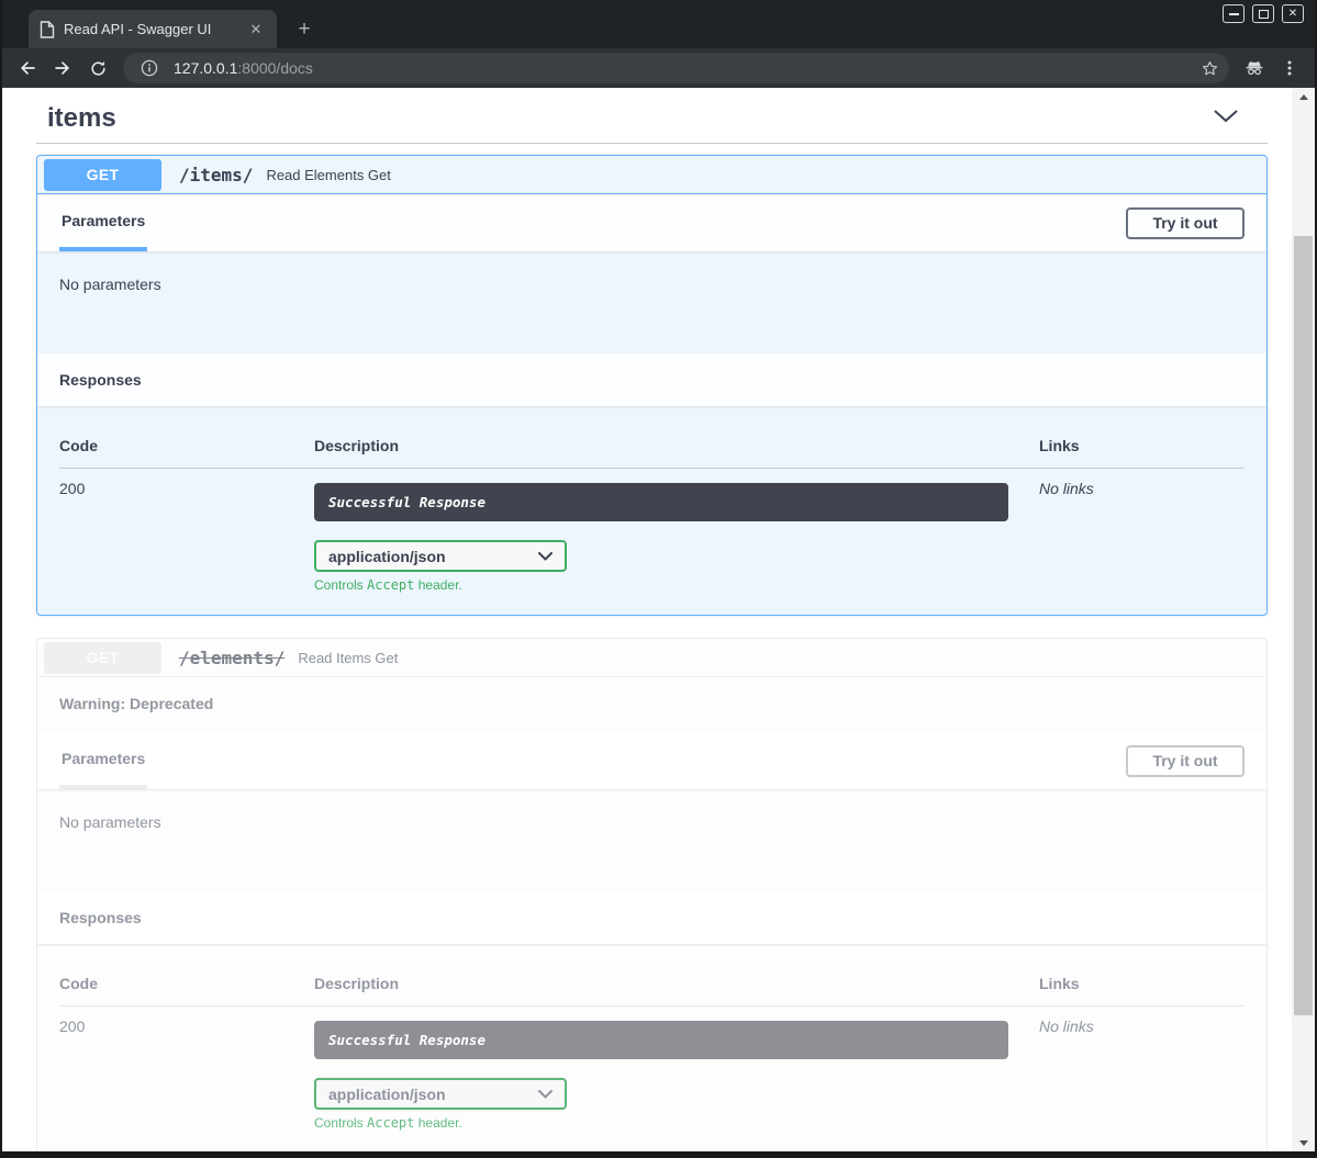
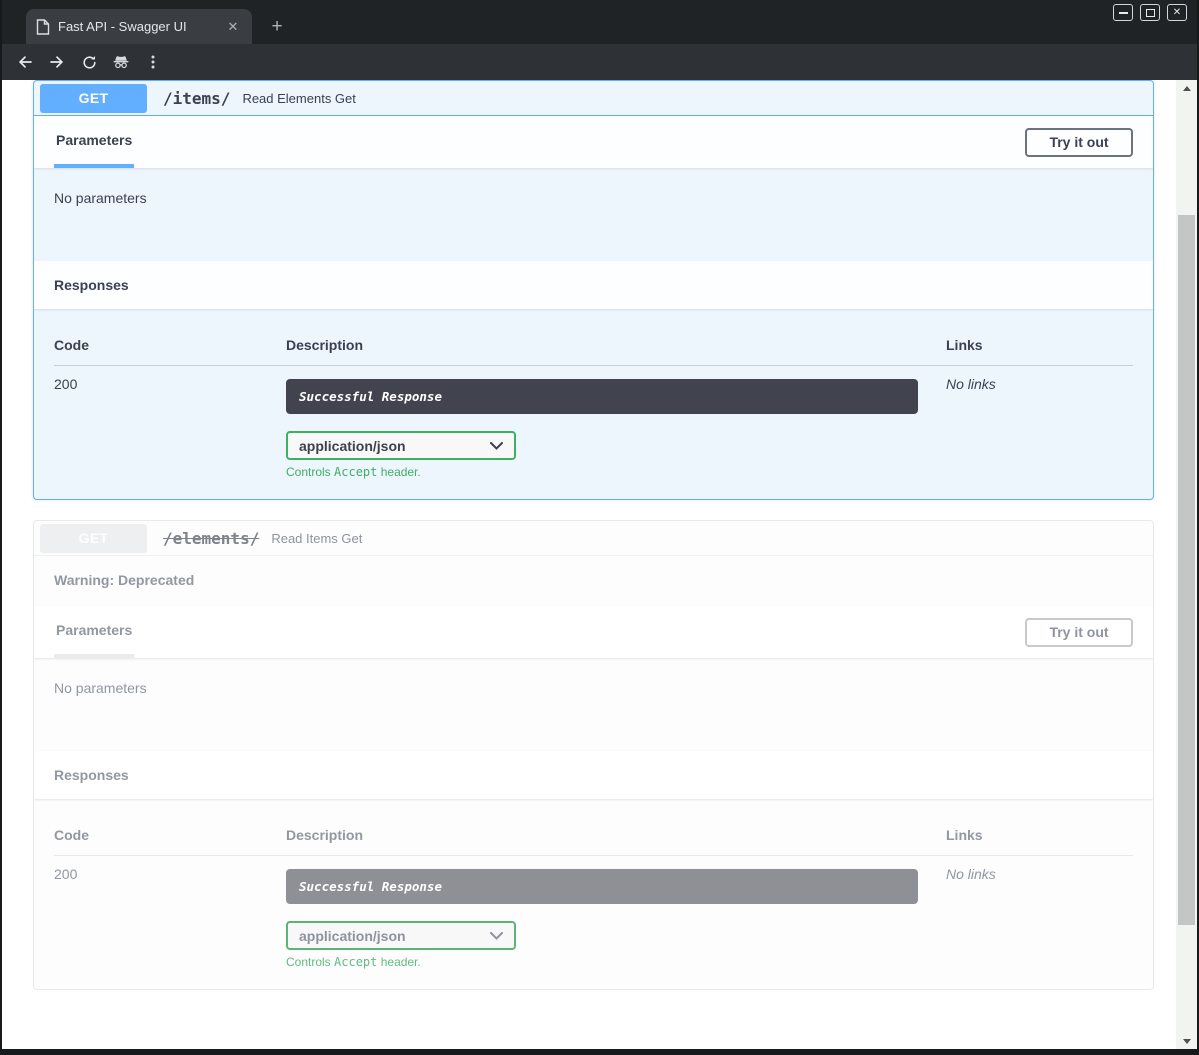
- Read API - Swagger UI
+ Fast API - Swagger UI
  ✕
  +
  ✕
- 127.0.0.1:8000/docs
- items
  GET
  /items/
  Read Elements Get
  Parameters
  Try it out
  No parameters
  Responses
  Code
  Description
  Links
  200
  Successful Response
  application/json
  Controls Accept header.
  No links
  /elements/
  Read Items Get
  Warning: Deprecated
  Parameters
  Try it out
  No parameters
  Responses
  Code
  Description
  Links
  200
  Successful Response
  application/json
  Controls Accept header.
  No links
